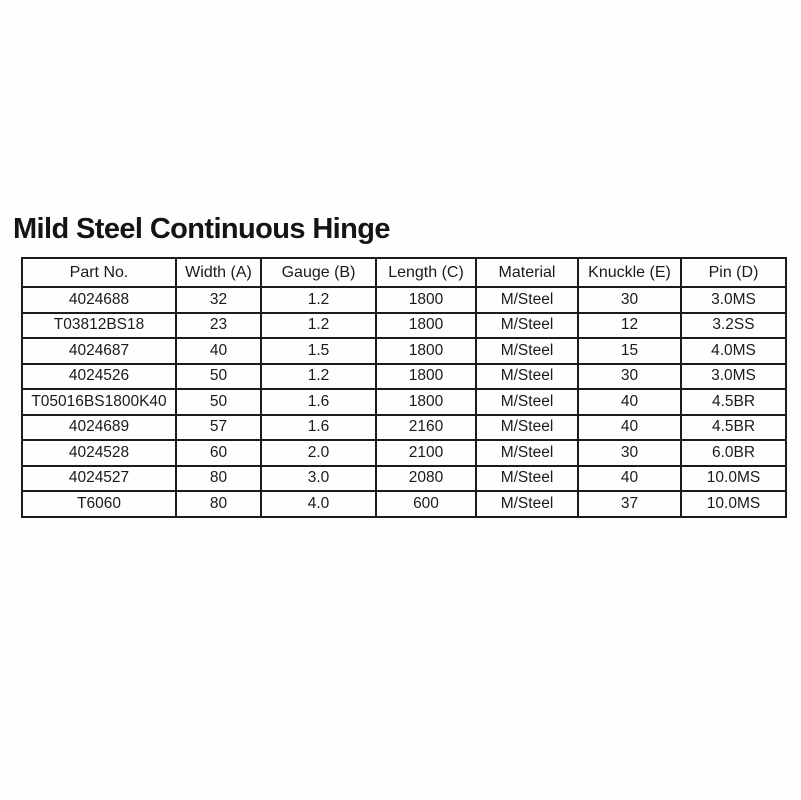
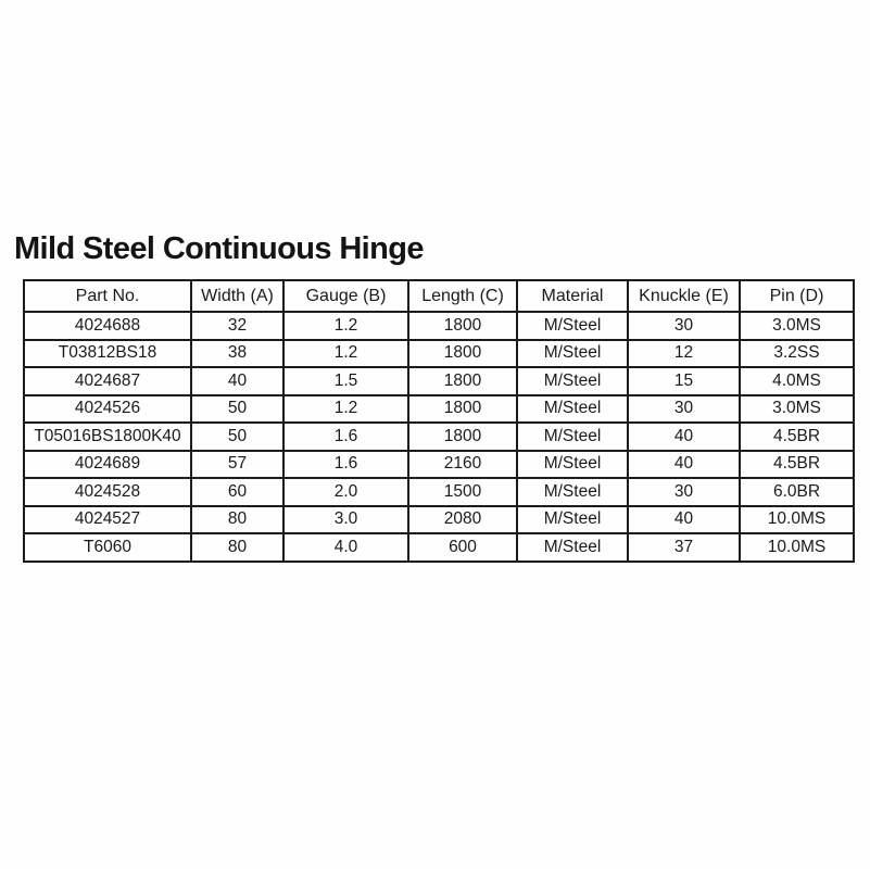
  Mild Steel Continuous Hinge
  Part No.	Width (A)	Gauge (B)	Length (C)	Material	Knuckle (E)	Pin (D)
  4024688	32	1.2	1800	M/Steel	30	3.0MS
- T03812BS18	23	1.2	1800	M/Steel	12	3.2SS
+ T03812BS18	38	1.2	1800	M/Steel	12	3.2SS
  4024687	40	1.5	1800	M/Steel	15	4.0MS
  4024526	50	1.2	1800	M/Steel	30	3.0MS
  T05016BS1800K40	50	1.6	1800	M/Steel	40	4.5BR
  4024689	57	1.6	2160	M/Steel	40	4.5BR
- 4024528	60	2.0	2100	M/Steel	30	6.0BR
+ 4024528	60	2.0	1500	M/Steel	30	6.0BR
  4024527	80	3.0	2080	M/Steel	40	10.0MS
  T6060	80	4.0	600	M/Steel	37	10.0MS
